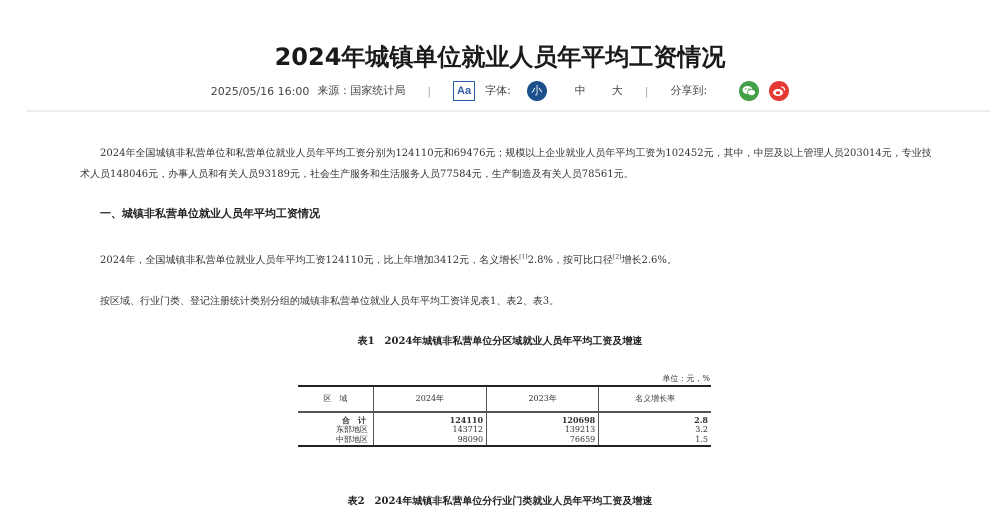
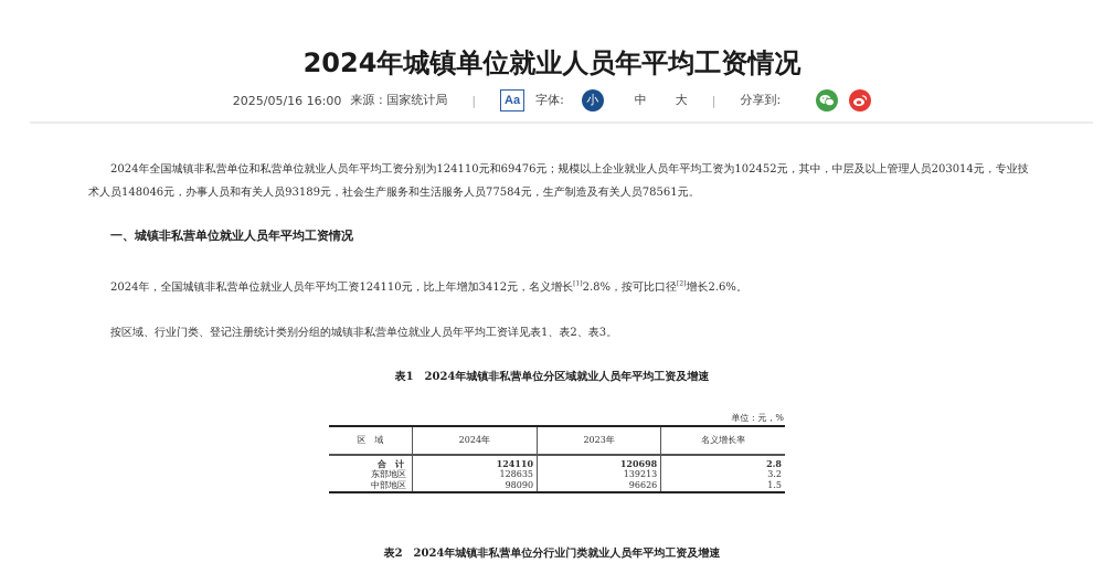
  2024年城镇单位就业人员年平均工资情况
  2025/05/16 16:00
  来源：国家统计局
  |
  Aa
  字体:
  小
  中
  大
  |
  分享到:
  2024年全国城镇非私营单位和私营单位就业人员年平均工资分别为124110元和69476元；规模以上企业就业人员年平均工资为102452元，其中，中层及以上管理人员203014元，专业技术人员148046元，办事人员和有关人员93189元，社会生产服务和生活服务人员77584元，生产制造及有关人员78561元。
  一、城镇非私营单位就业人员年平均工资情况
  2024年，全国城镇非私营单位就业人员年平均工资124110元，比上年增加3412元，名义增长 2.8%，按可比口径 增长2.6%。
  按区域、行业门类、登记注册统计类别分组的城镇非私营单位就业人员年平均工资详见表1、表2、表3。
  表1 2024年城镇非私营单位分区域就业人员年平均工资及增速
  单位：元，%
  区 域	2024年	2023年	名义增长率
  合 计	124110	120698	2.8
- 东部地区	143712	139213	3.2
+ 东部地区	128635	139213	3.2
- 中部地区	98090	76659	1.5
+ 中部地区	98090	96626	1.5
  表2 2024年城镇非私营单位分行业门类就业人员年平均工资及增速
